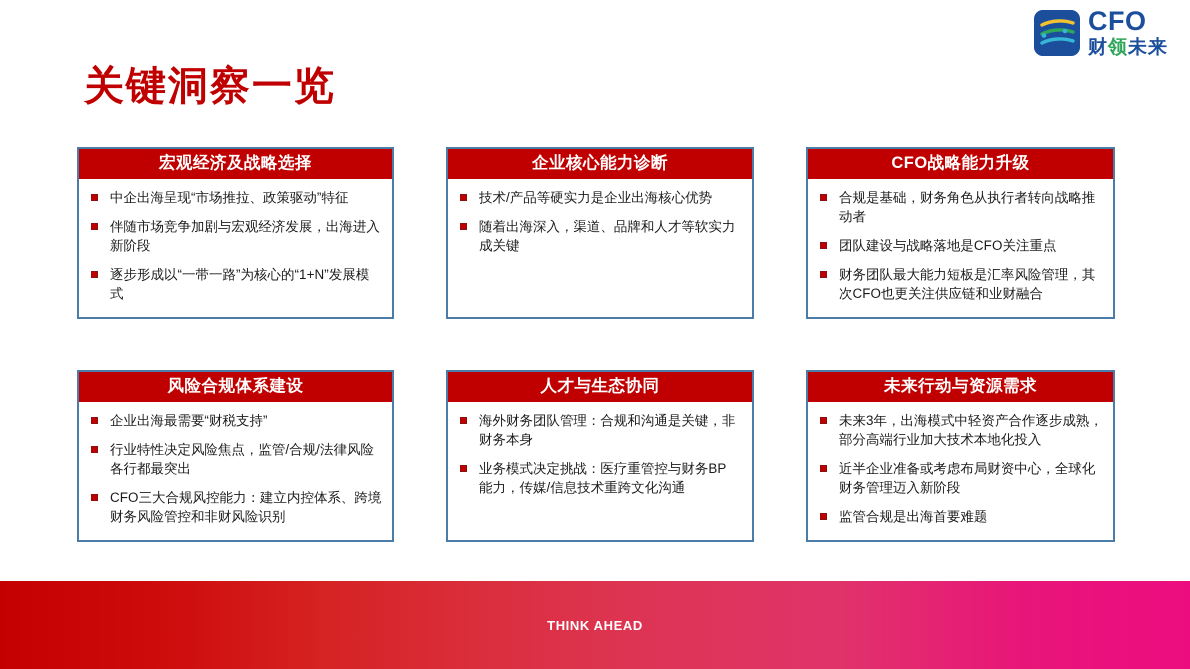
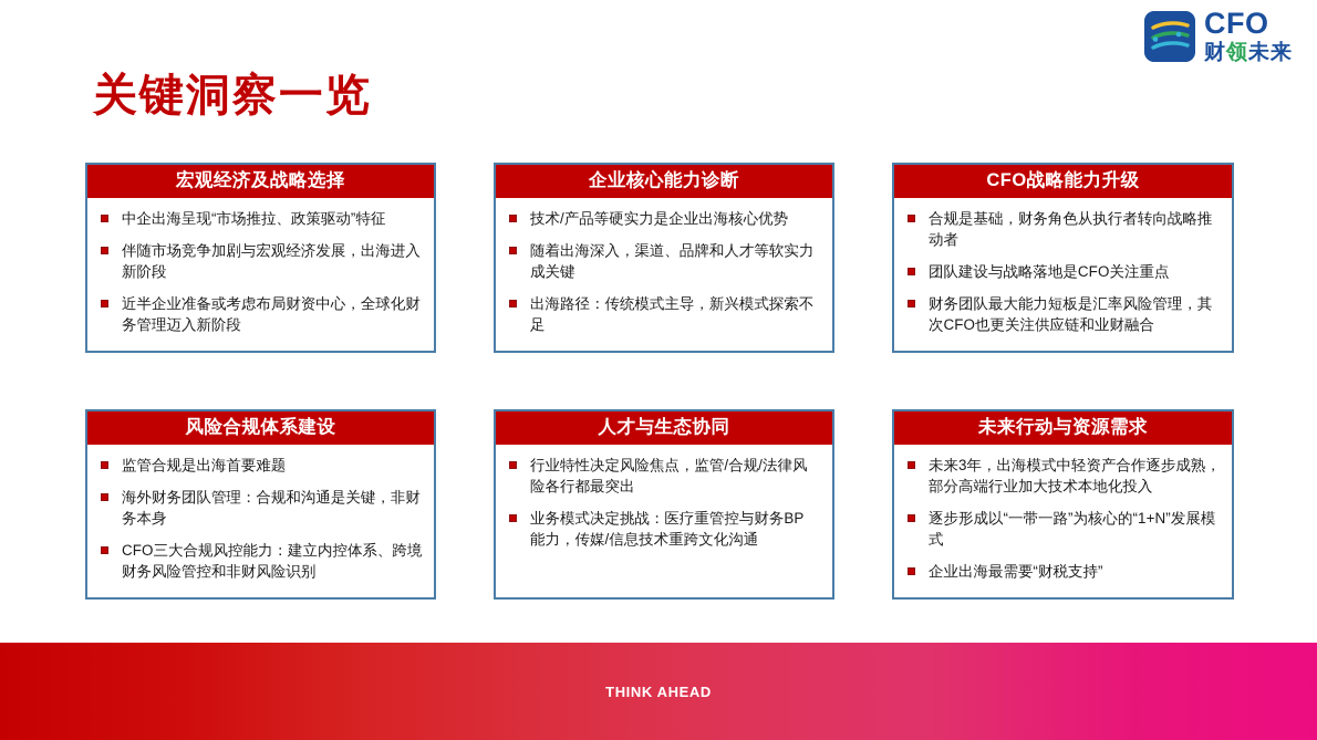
  CFO
  财领未来
  关键洞察一览
  宏观经济及战略选择
  中企出海呈现“市场推拉、政策驱动”特征
  伴随市场竞争加剧与宏观经济发展，出海进入新阶段
- 逐步形成以“一带一路”为核心的“1+N”发展模式
+ 近半企业准备或考虑布局财资中心，全球化财务管理迈入新阶段
  企业核心能力诊断
  技术/产品等硬实力是企业出海核心优势
  随着出海深入，渠道、品牌和人才等软实力成关键
+ 出海路径：传统模式主导，新兴模式探索不足
  CFO战略能力升级
  合规是基础，财务角色从执行者转向战略推动者
  团队建设与战略落地是CFO关注重点
  财务团队最大能力短板是汇率风险管理，其次CFO也更关注供应链和业财融合
  风险合规体系建设
- 企业出海最需要“财税支持”
+ 监管合规是出海首要难题
- 行业特性决定风险焦点，监管/合规/法律风险各行都最突出
+ 海外财务团队管理：合规和沟通是关键，非财务本身
  CFO三大合规风控能力：建立内控体系、跨境财务风险管控和非财风险识别
  人才与生态协同
- 海外财务团队管理：合规和沟通是关键，非财务本身
+ 行业特性决定风险焦点，监管/合规/法律风险各行都最突出
  业务模式决定挑战：医疗重管控与财务BP 能力，传媒/信息技术重跨文化沟通
  未来行动与资源需求
  未来3年，出海模式中轻资产合作逐步成熟，部分高端行业加大技术本地化投入
- 近半企业准备或考虑布局财资中心，全球化财务管理迈入新阶段
+ 逐步形成以“一带一路”为核心的“1+N”发展模式
- 监管合规是出海首要难题
+ 企业出海最需要“财税支持”
  THINK AHEAD
